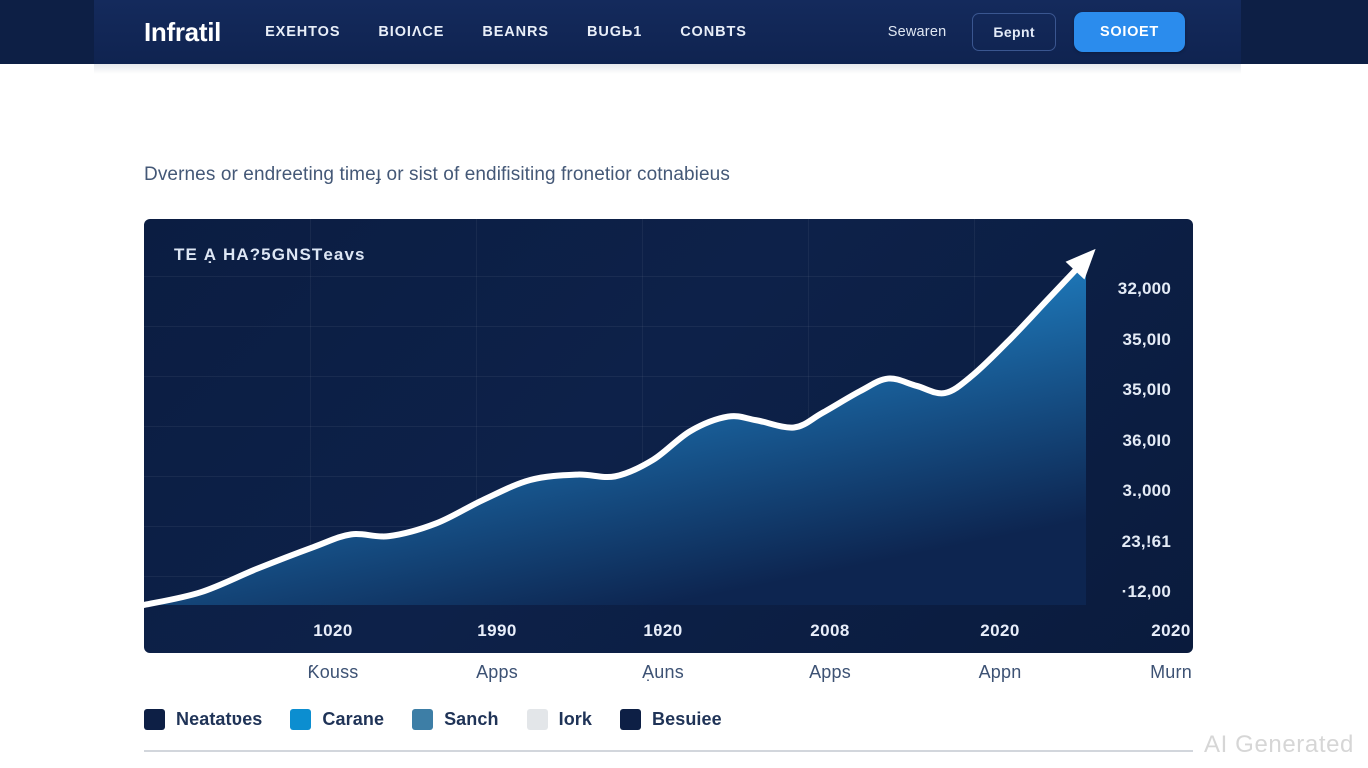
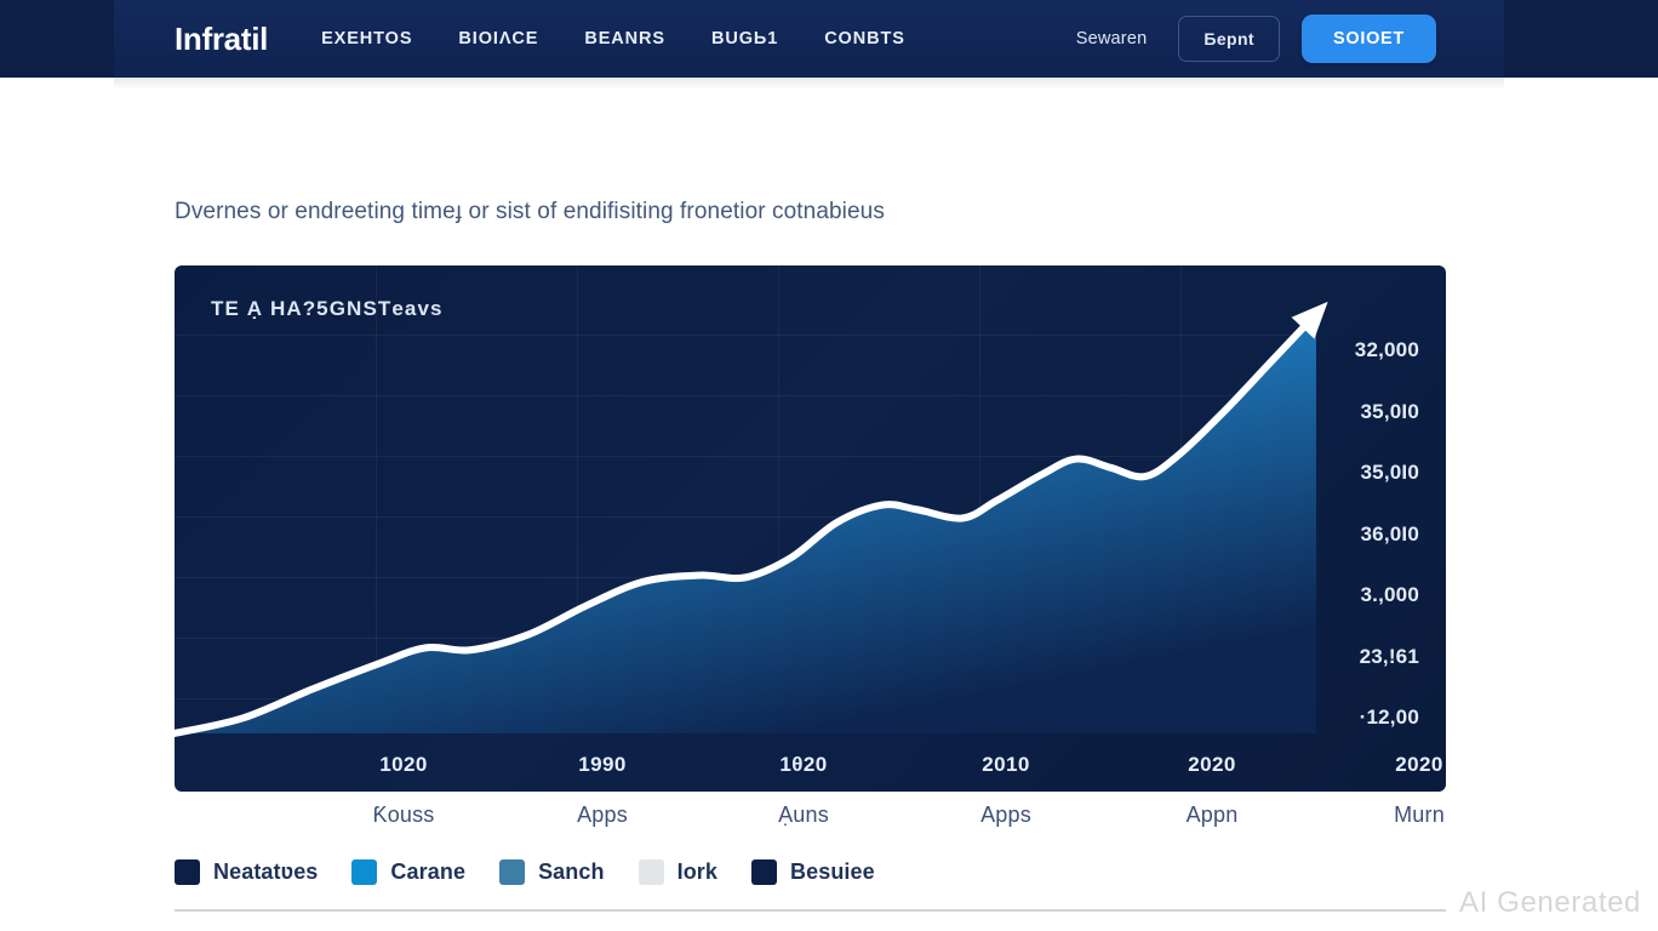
  Infratil
  EXEHTOS
  BIOIΛCE
  BEANRS
  BUGЬ1
  CONBTS
  Sewaren
  Берnt
  SOIOET
  Dvernes or endreeting timeɟ or sist of endifisiting fronetior cotnabieus
  TE Ạ HA?5GNSTеаvs
  32,000
  35,0I0
  35,0I0
  36,0I0
  3.,000
  23,!61
  ·12,00
  1020
  1990
  1θ20
- 2008
+ 2010
  2020
  2020
  Ƙouss
  Apps
  Ạuns
  Apps
  Appn
  Murn
  Neatatʋes
  Carane
  Sanch
  Ɩork
  Besuiee
  AI Generated
